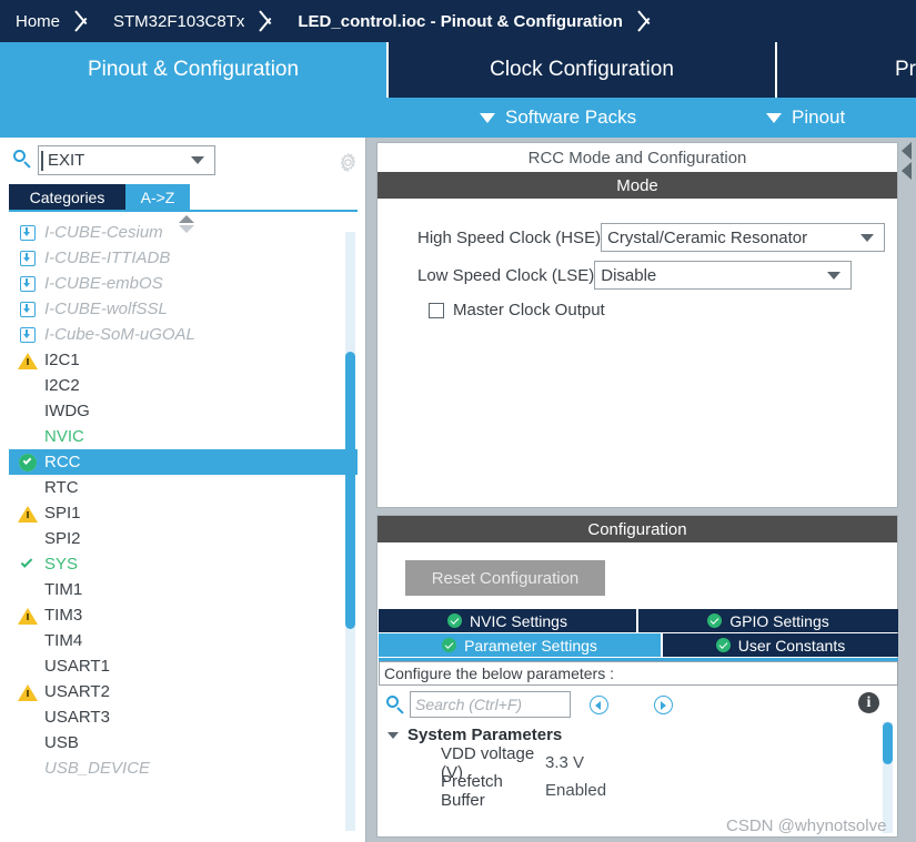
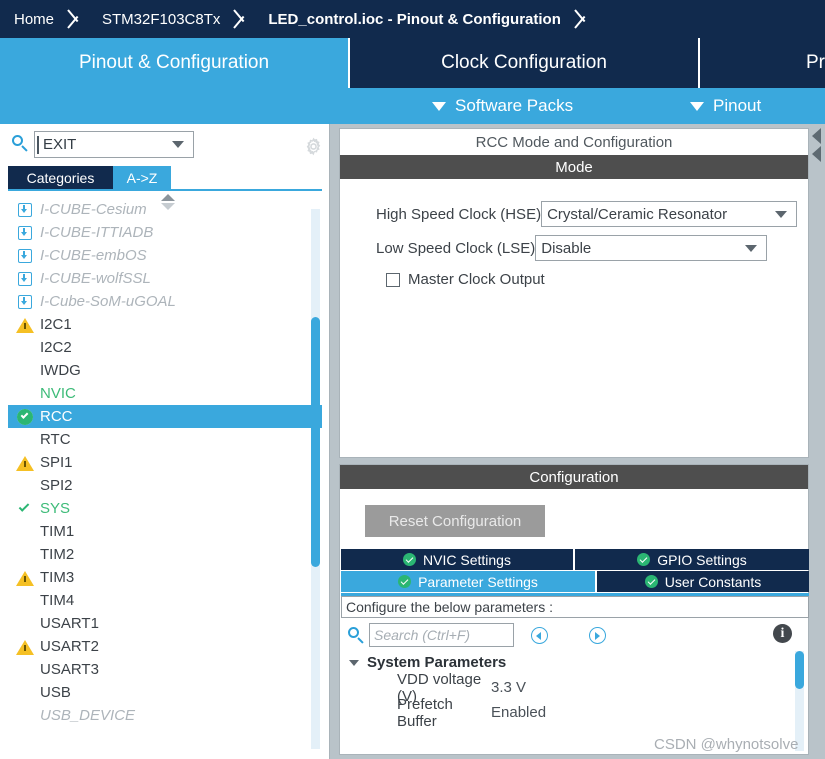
  Home
  STM32F103C8Tx
  LED_control.ioc - Pinout & Configuration
  Pinout & Configuration
  Clock Configuration
  Pr
  Software Packs
  Pinout
  EXIT
  Categories
  A->Z
  I-CUBE-Cesium
  I-CUBE-ITTIADB
  I-CUBE-embOS
  I-CUBE-wolfSSL
  I-Cube-SoM-uGOAL
  I2C1
  I2C2
  IWDG
  NVIC
  RCC
  RTC
  SPI1
  SPI2
  SYS
  TIM1
+ TIM2
  TIM3
  TIM4
  USART1
  USART2
  USART3
  USB
  USB_DEVICE
  RCC Mode and Configuration
  Mode
  High Speed Clock (HSE)
  Crystal/Ceramic Resonator
  Low Speed Clock (LSE)
  Disable
  Master Clock Output
  Configuration
  Reset Configuration
  NVIC Settings
  GPIO Settings
  Parameter Settings
  User Constants
  Configure the below parameters :
  Search (Ctrl+F)
  i
  System Parameters
  VDD voltage (V)
  3.3 V
  Prefetch Buffer
  Enabled
  CSDN @whynotsolve
